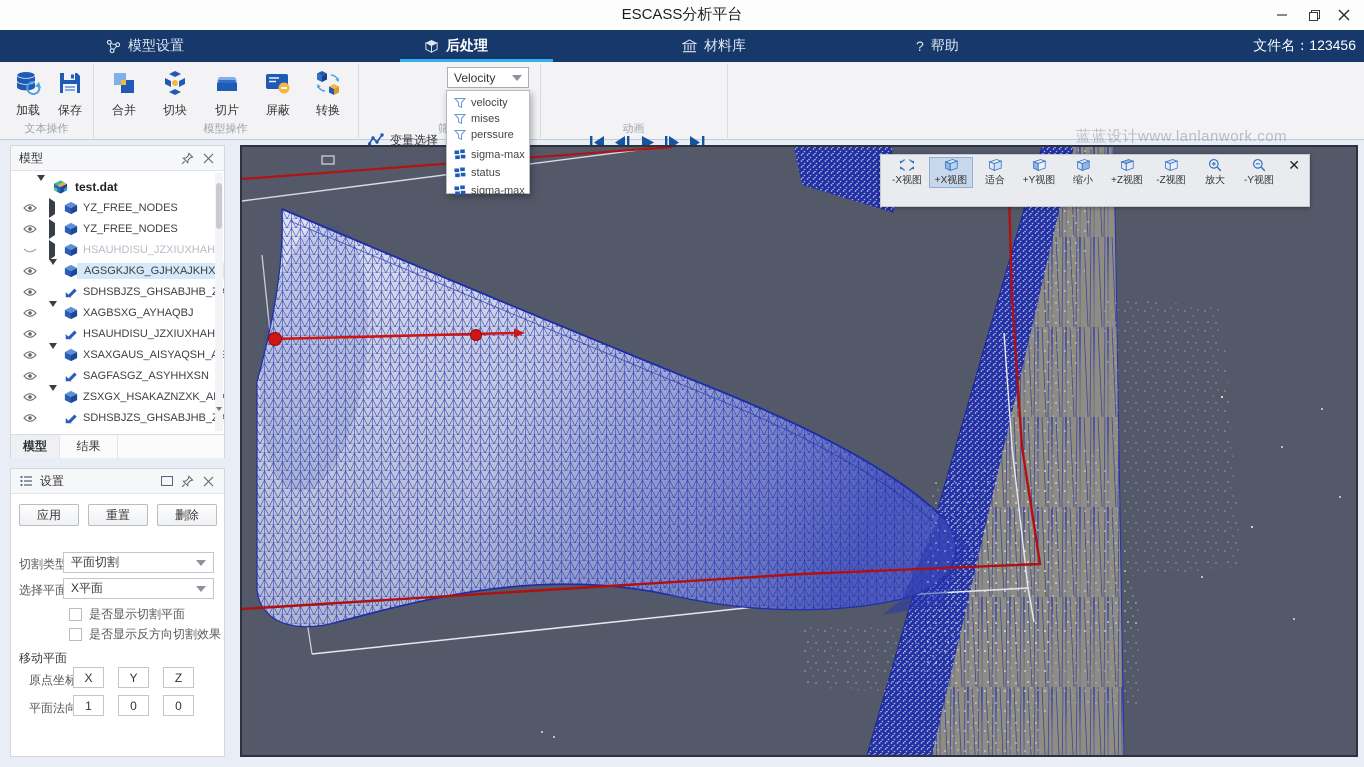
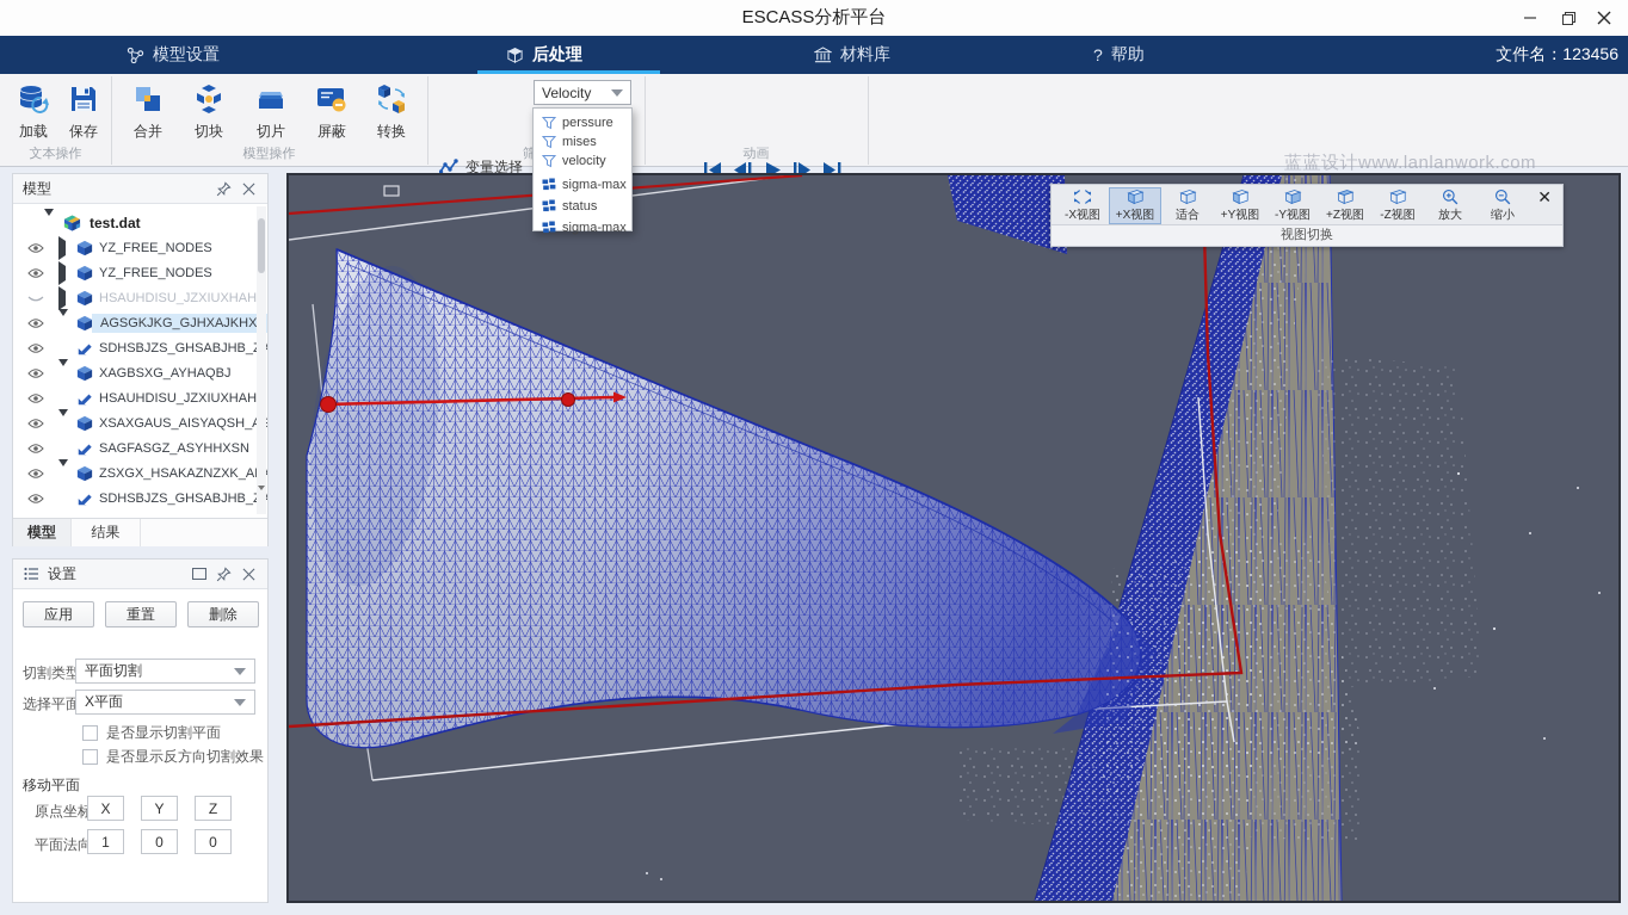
  ESCASS分析平台
  模型设置
  后处理
  材料库
  ?
  帮助
  文件名：123456
  加载
  保存
  合并
  切块
  切片
  屏蔽
  转换
  变量选择
  文本操作
  模型操作
  动画
  Velocity
- velocity
+ perssure
  mises
- perssure
+ velocity
  sigma-max
  status
  sigma-max
  模型
  test.dat
  YZ_FREE_NODES
  YZ_FREE_NODES
  HSAUHDISU_JZXIUXHAH
  AGSGKJKG_GJHXAJKHX
  SDHSBJZS_GHSABJHB_
  XAGBSXG_AYHAQBJ
  HSAUHDISU_JZXIUXHAH
  XSAXGAUS_AISYAQSH_
  SAGFASGZ_ASYHHXSN
  ZSXGX_HSAKAZNZXK_A
  SDHSBJZS_GHSABJHB_
  模型
  结果
  设置
  应用
  重置
  删除
  切割类型
  平面切割
  选择平面
  X平面
  是否显示切割平面
  是否显示反方向切割效果
  移动平面
  原点坐标
  X
  Y
  Z
  平面法向
  1
  0
  0
  -X视图
  +X视图
  适合
  +Y视图
- 缩小
+ -Y视图
  +Z视图
  -Z视图
  放大
- -Y视图
+ 缩小
  ✕
+ 视图切换
  蓝蓝设计www.lanlanwork.com
